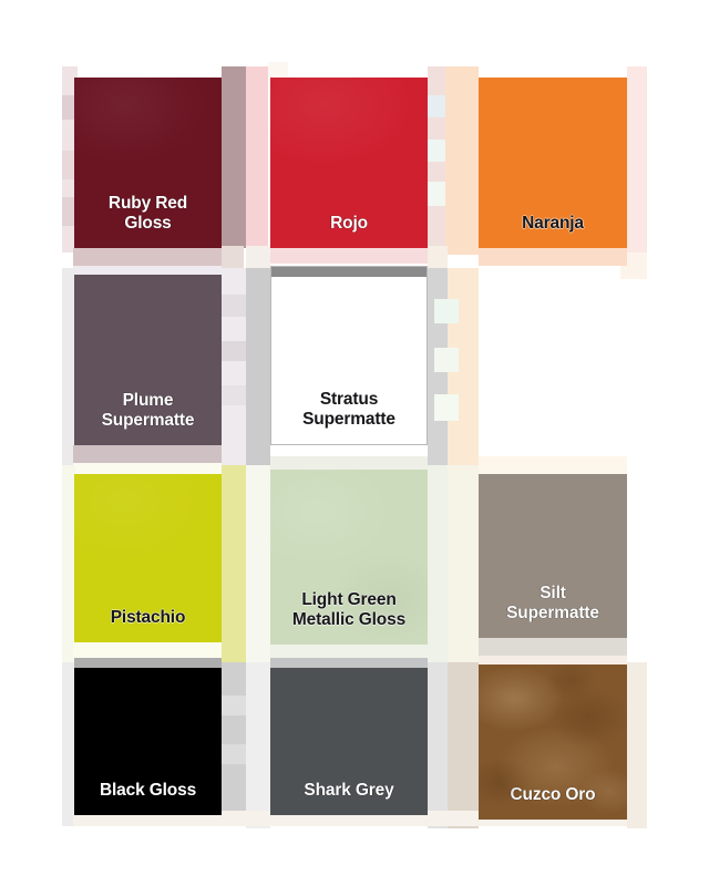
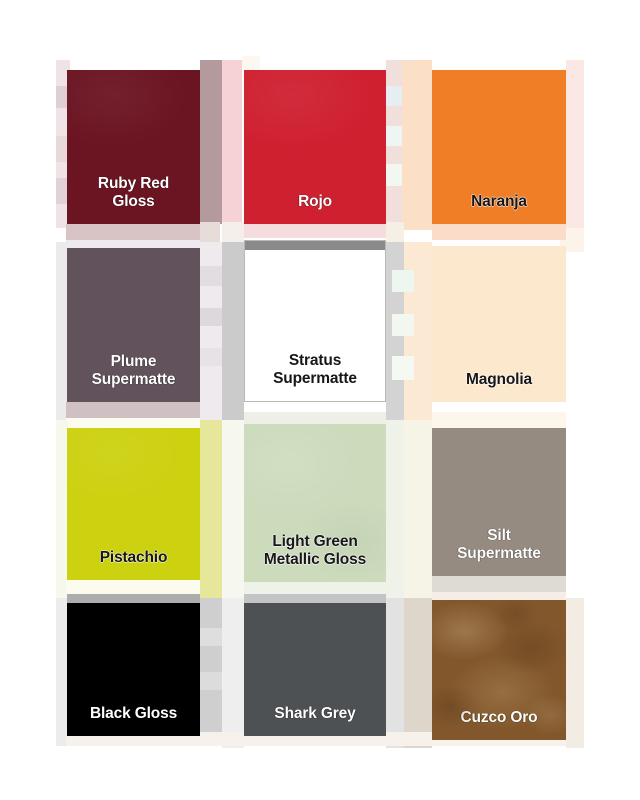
  Naranja
  Plume
  Supermatte
  Stratus
  Supermatte
+ Magnolia
  Silt
  Supermatte
  Black Gloss
  Shark Grey
